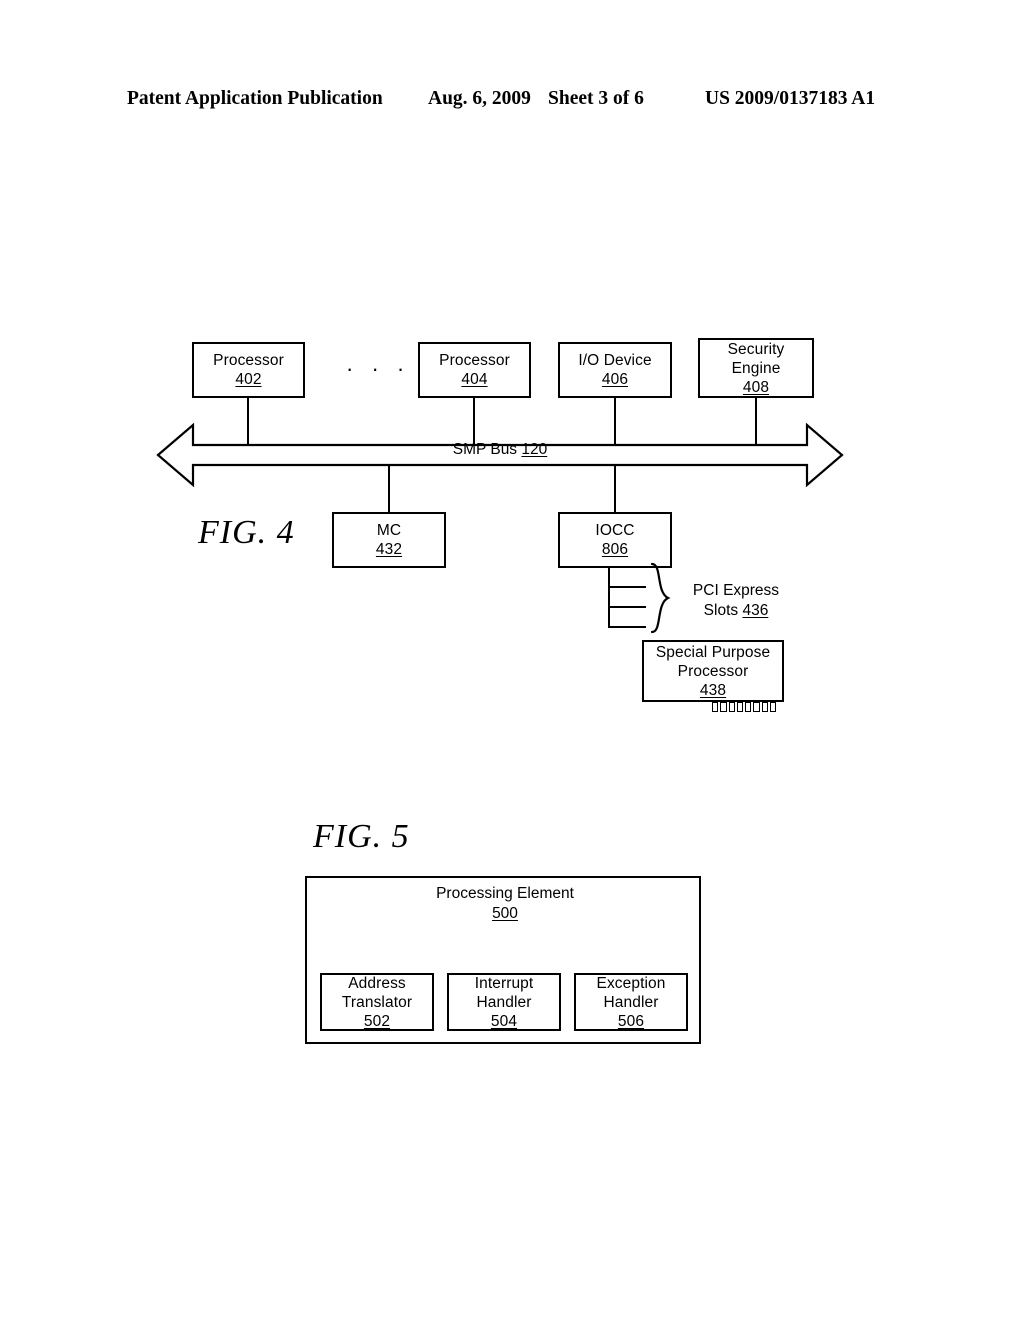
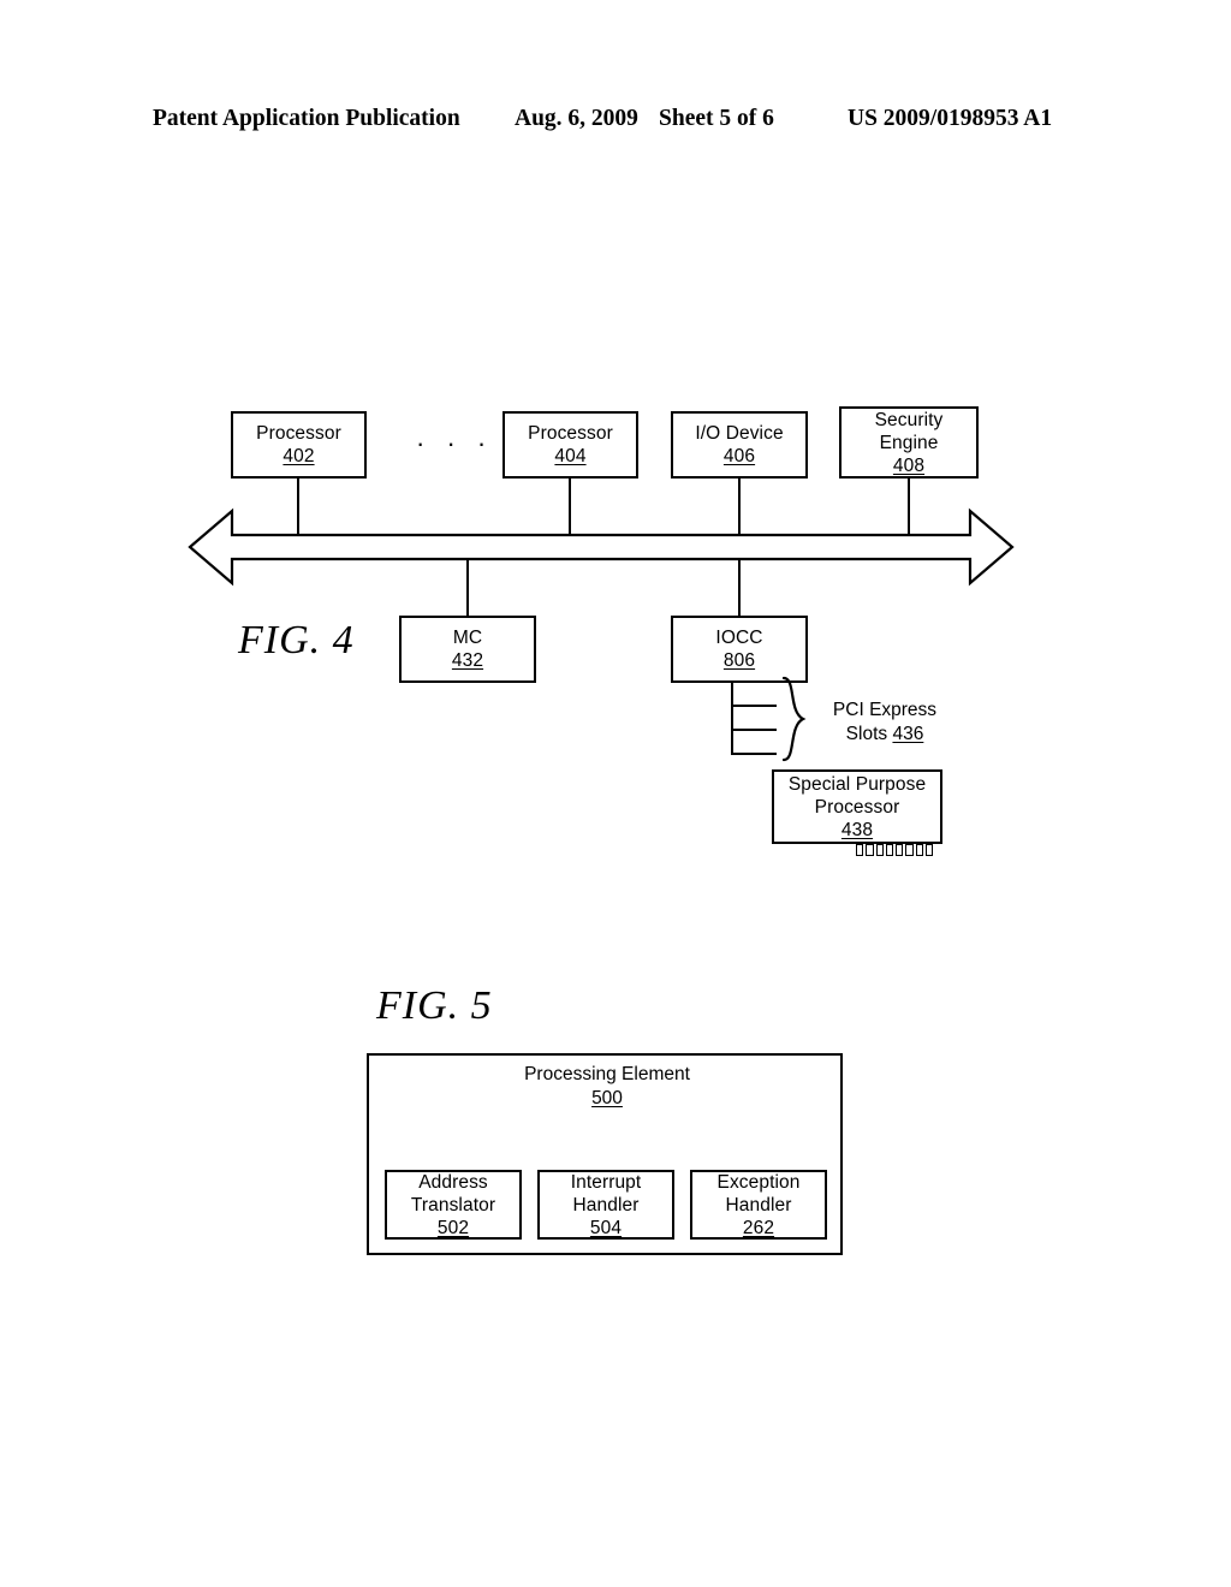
  Patent Application Publication
  Aug. 6, 2009
- Sheet 3 of 6
+ Sheet 5 of 6
- US 2009/0137183 A1
+ US 2009/0198953 A1
  Processor
  402
  · · ·
  Processor
  404
  I/O Device
  406
  Security
  Engine
  408
- SMP Bus 120
  FIG. 4
  MC
  432
  IOCC
  806
  PCI Express
  Slots 436
  Special Purpose
  Processor
  438
  FIG. 5
  Processing Element
  500
  Address
  Translator
  502
  Interrupt
  Handler
  504
  Exception
  Handler
- 506
+ 262
